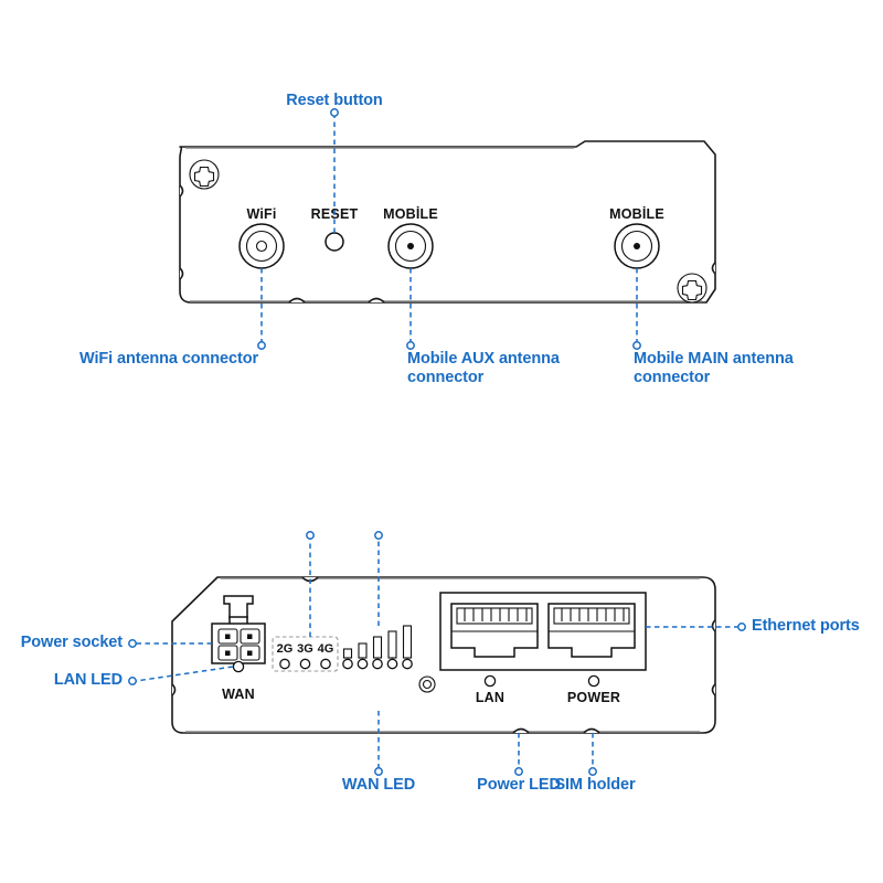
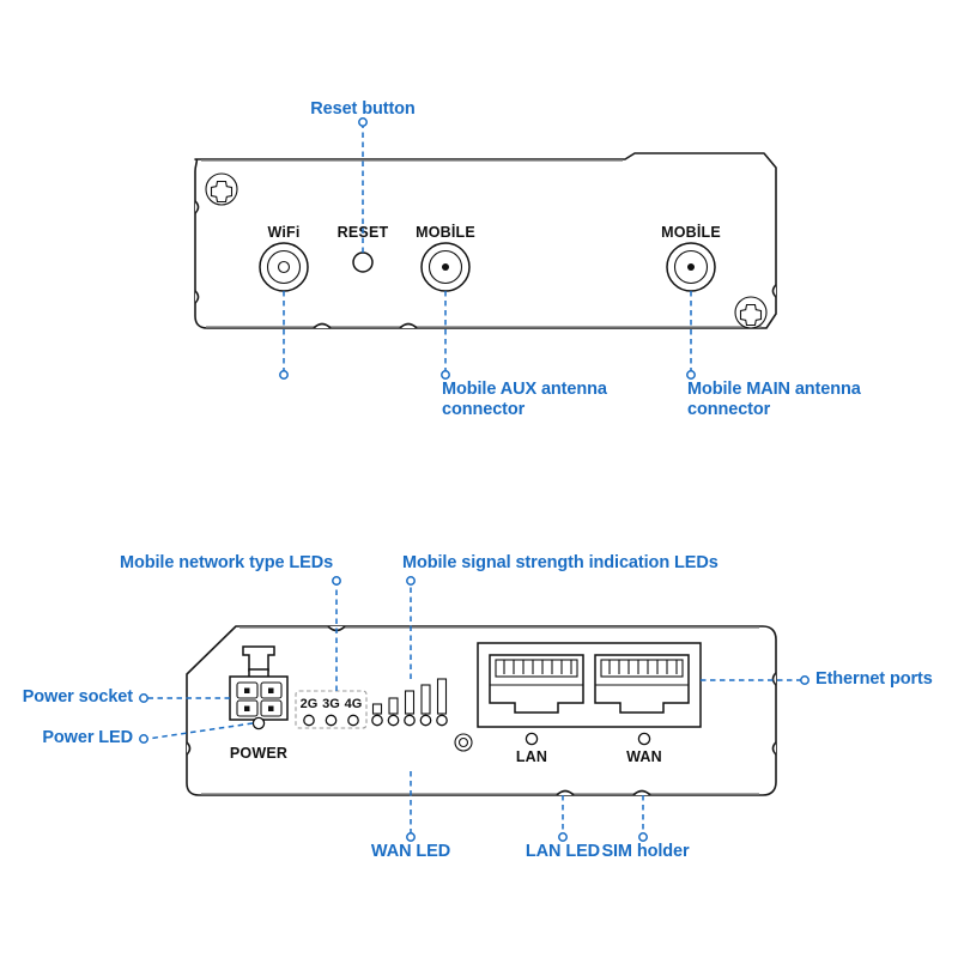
  WiFi
  REET
  MOBİLE
  MOBİLE
- WAN
+ POWER
  2G
  3G
  4G
  LAN
- POWER
+ WAN
  Reset button
- WiFi antenna connector
  Mobile AUX antenna
  connector
  Mobile MAIN antenna
  connector
+ Mobile network type LEDs
+ Mobile signal strength indication LEDs
  Power socket
- LAN LED
+ Power LED
  Ethernet ports
  WAN LED
- Power LED
+ LAN LED
  SIM holder
